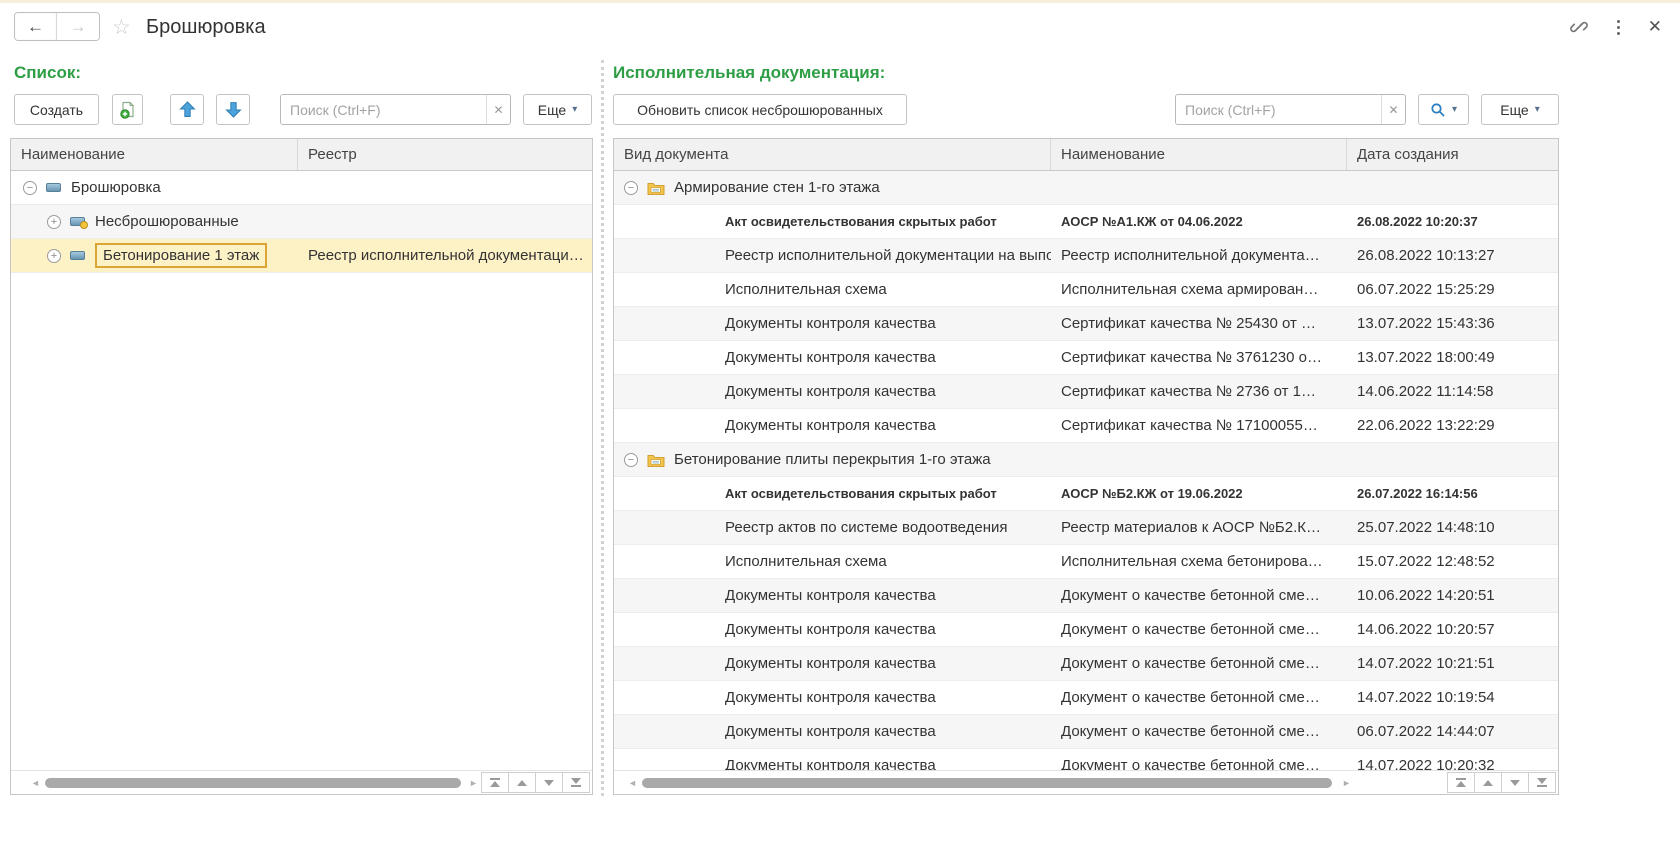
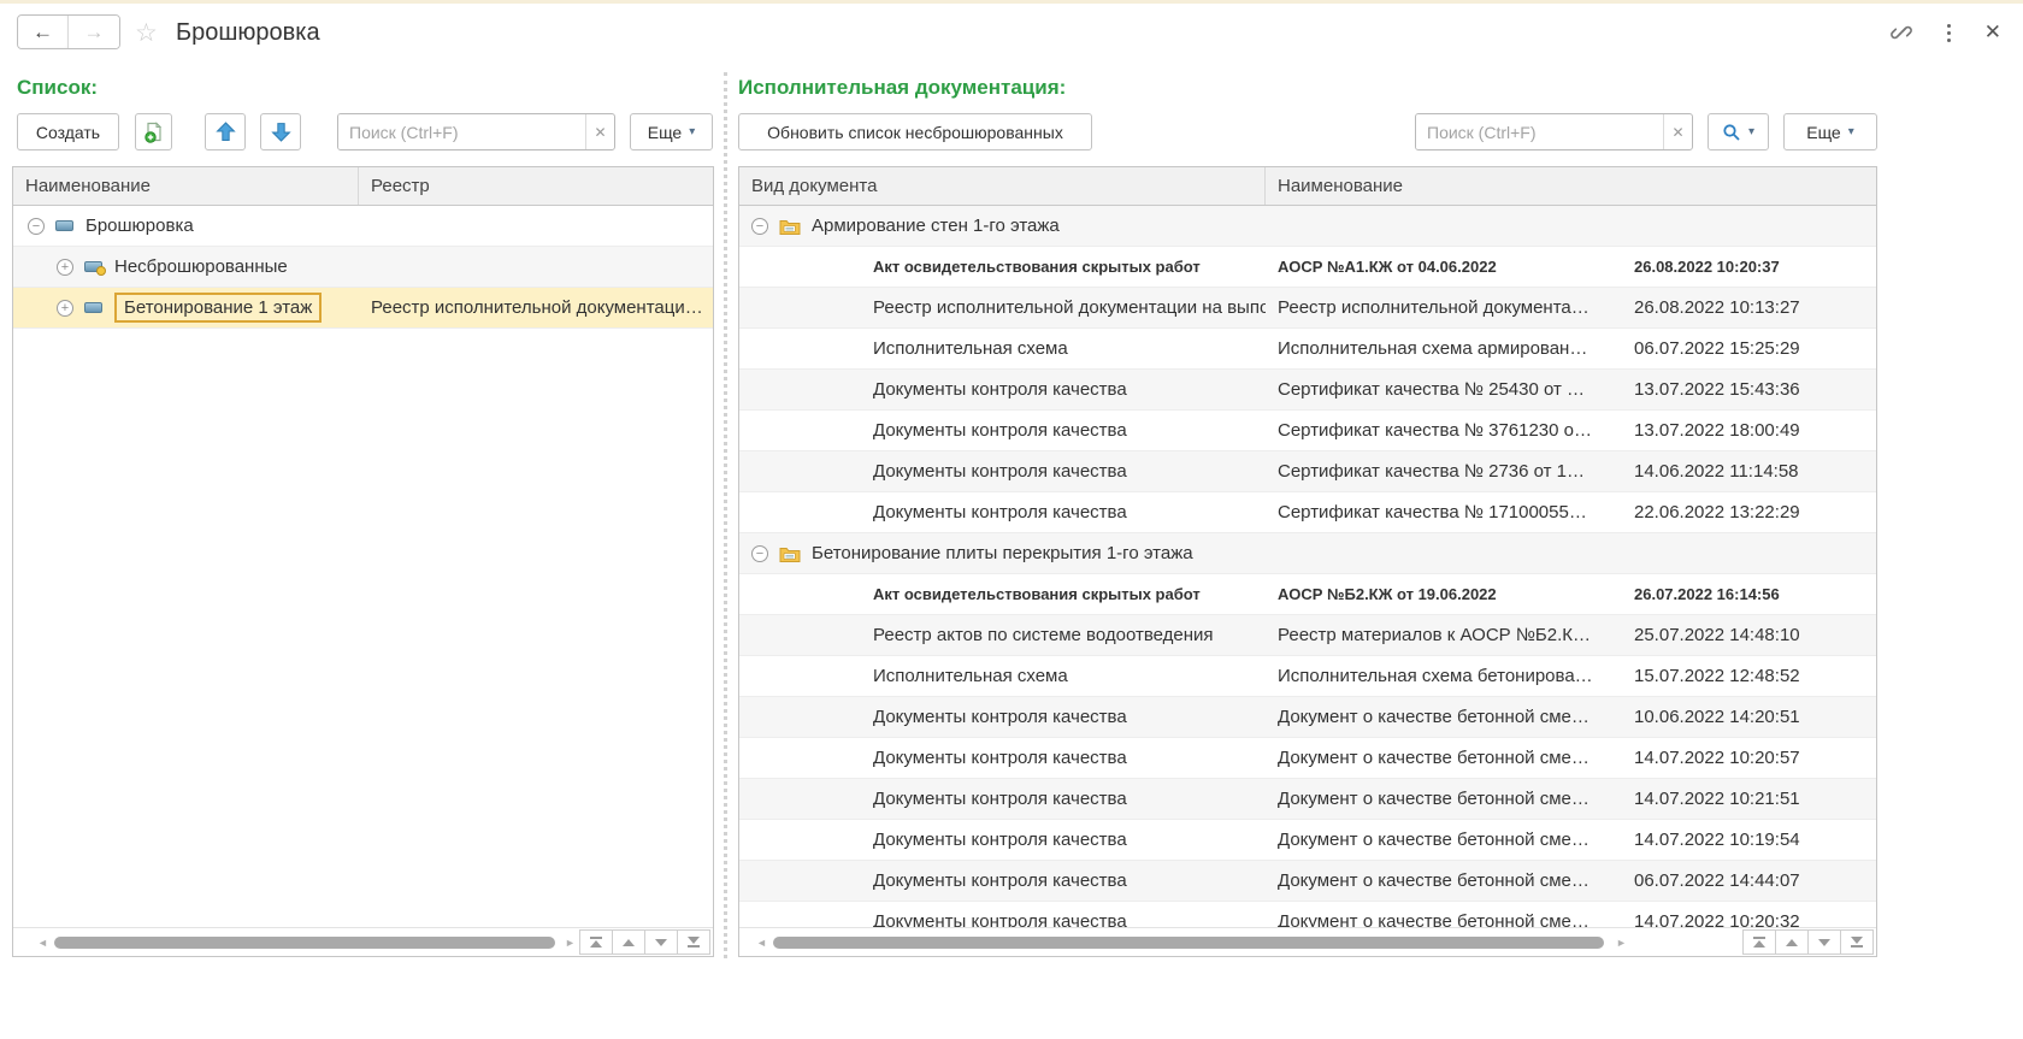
  ←
  →
  ☆
  Брошюровка
  ✕
  Список:
  Исполнительная документация:
  Создать
  Поиск (Ctrl+F)
  ✕
  Еще
  ▾
  Обновить список несброшюрованных
  Поиск (Ctrl+F)
  ✕
  ▾
  Еще
  ▾
  Наименование
  Реестр
  −
  Брошюровка
  +
  Несброшюрованные
  +
  Бетонирование 1 этаж
  Реестр исполнительной документаци…
  ◄
  ►
  Вид документа
  Наименование
- Дата создания
  −
  Армирование стен 1-го этажа
  Акт освидетельствования скрытых работ
  АОСР №А1.КЖ от 04.06.2022
  26.08.2022 10:20:37
  Реестр исполнительной документации на выпо
  Реестр исполнительной документа…
  26.08.2022 10:13:27
  Исполнительная схема
  Исполнительная схема армирован…
  06.07.2022 15:25:29
  Документы контроля качества
  Сертификат качества № 25430 от …
  13.07.2022 15:43:36
  Документы контроля качества
  Сертификат качества № 3761230 о…
  13.07.2022 18:00:49
  Документы контроля качества
  Сертификат качества № 2736 от 1…
  14.06.2022 11:14:58
  Документы контроля качества
  Сертификат качества № 17100055…
  22.06.2022 13:22:29
  −
  Бетонирование плиты перекрытия 1-го этажа
  Акт освидетельствования скрытых работ
  АОСР №Б2.КЖ от 19.06.2022
  26.07.2022 16:14:56
  Реестр актов по системе водоотведения
  Реестр материалов к АОСР №Б2.К…
  25.07.2022 14:48:10
  Исполнительная схема
  Исполнительная схема бетонирова…
  15.07.2022 12:48:52
  Документы контроля качества
  Документ о качестве бетонной сме…
  10.06.2022 14:20:51
  Документы контроля качества
  Документ о качестве бетонной сме…
- 14.06.2022 10:20:57
+ 14.07.2022 10:20:57
  Документы контроля качества
  Документ о качестве бетонной сме…
  14.07.2022 10:21:51
  Документы контроля качества
  Документ о качестве бетонной сме…
  14.07.2022 10:19:54
  Документы контроля качества
  Документ о качестве бетонной сме…
  06.07.2022 14:44:07
  Документы контроля качества
  Документ о качестве бетонной сме…
  14.07.2022 10:20:32
  ◄
  ►
